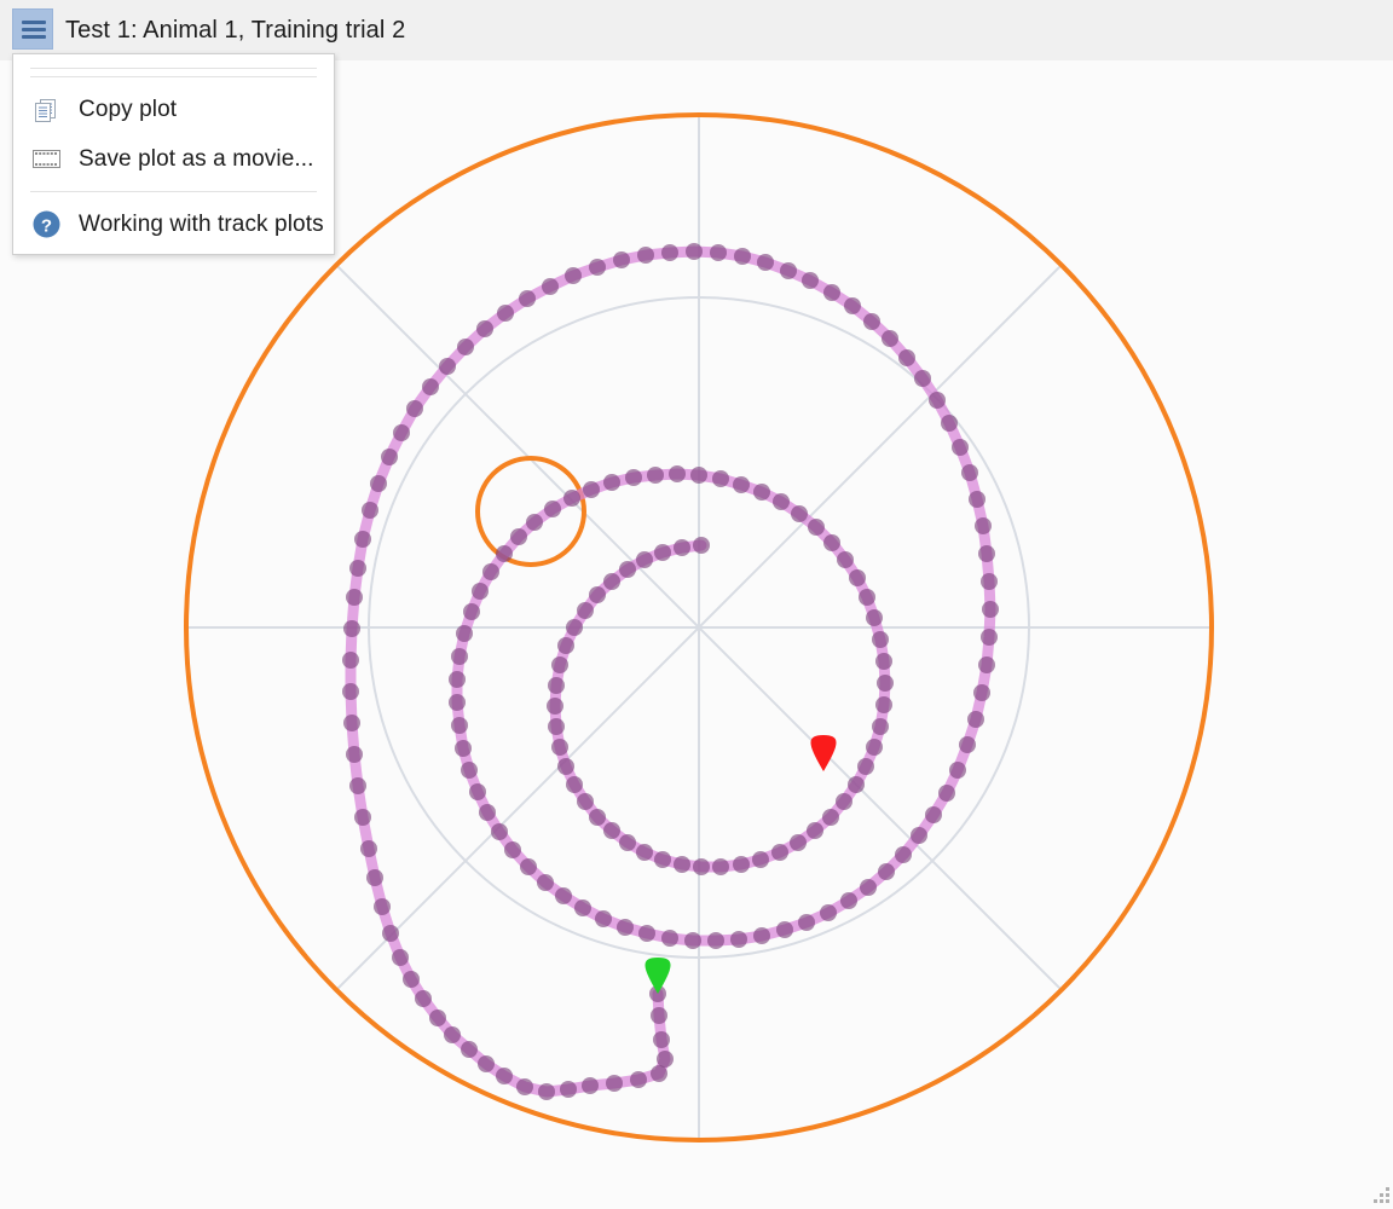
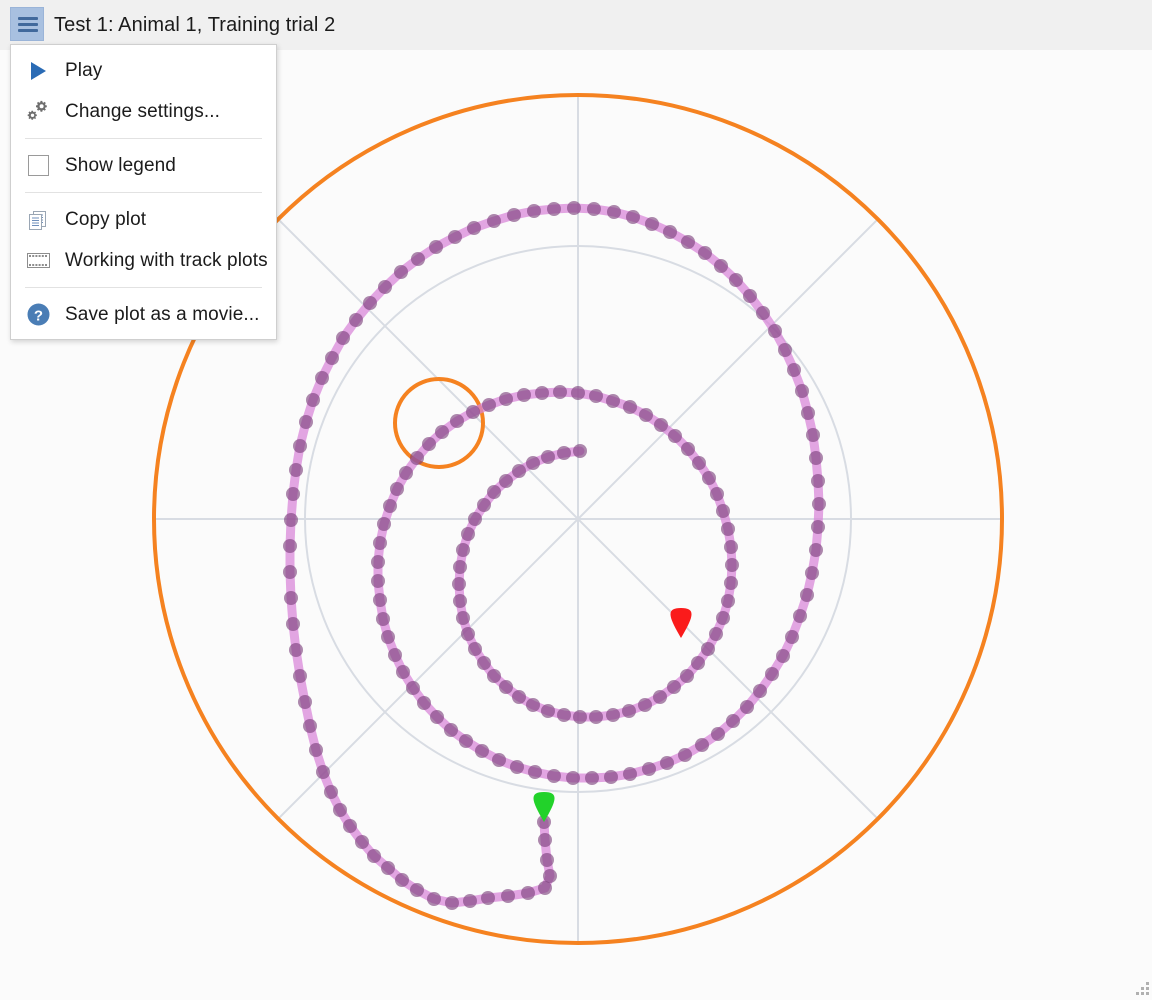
  Test 1: Animal 1, Training trial 2
+ Play
+ Change settings...
+ Show legend
  Copy plot
- Save plot as a movie...
+ Working with track plots
  ?
- Working with track plots
+ Save plot as a movie...
